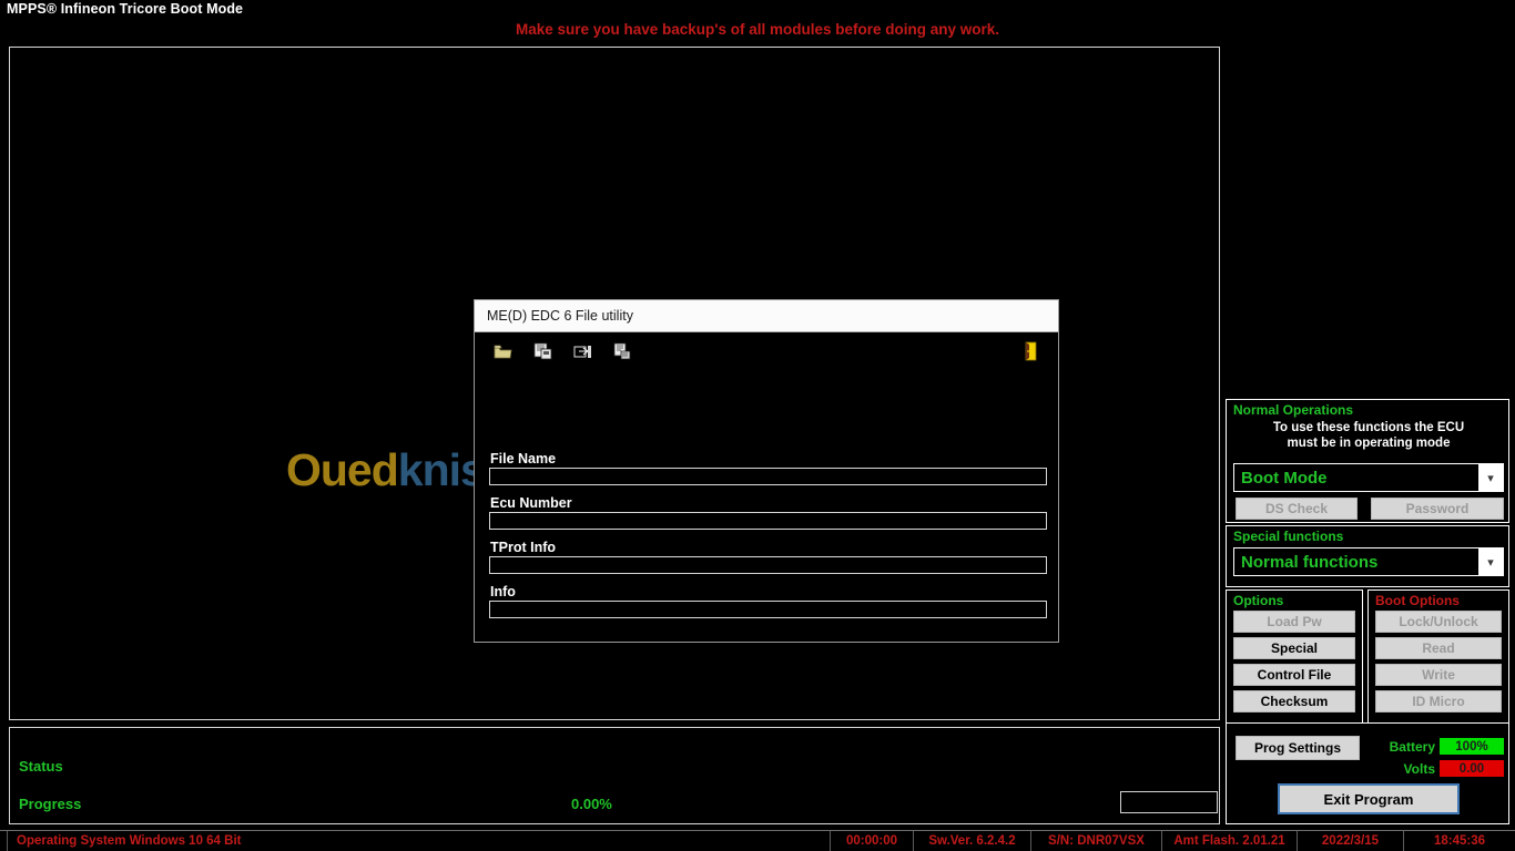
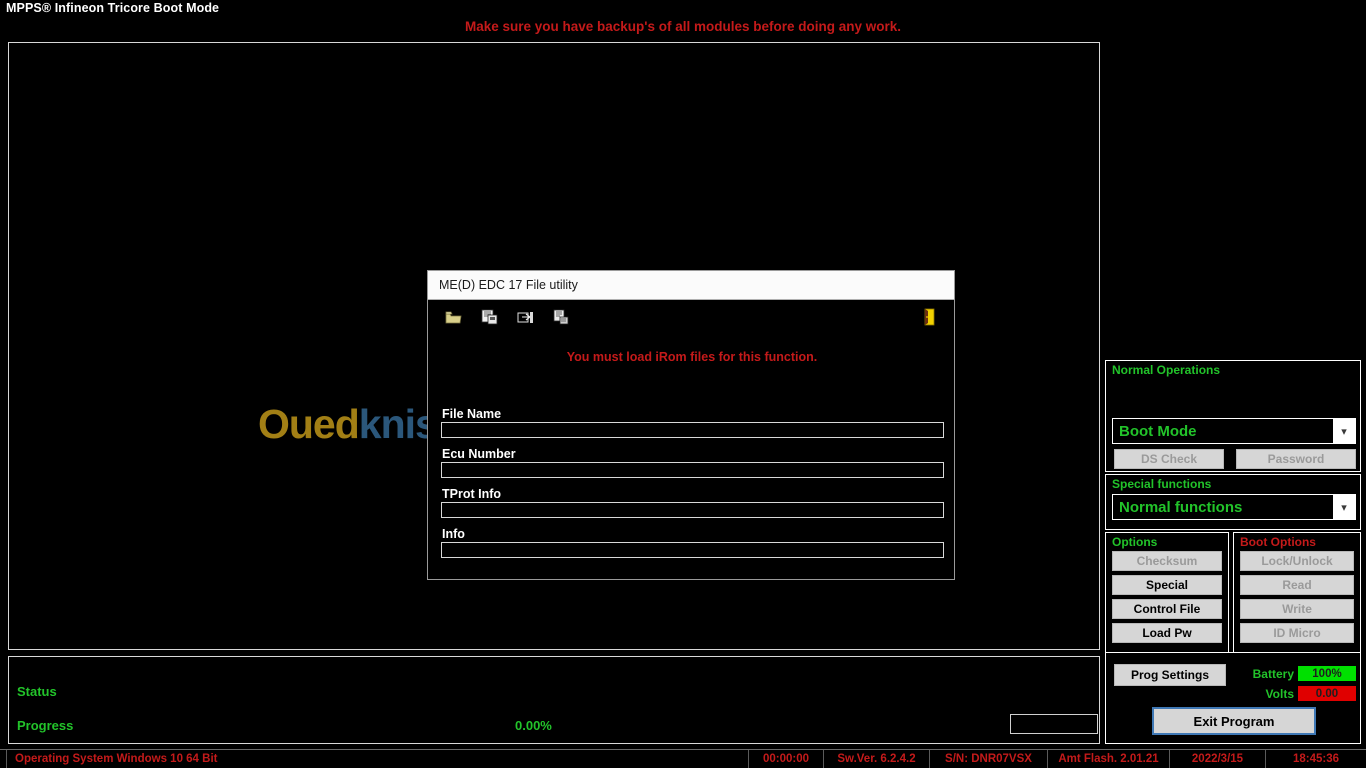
  MPPS® Infineon Tricore Boot Mode
  Make sure you have backup's of all modules before doing any work.
- ME(D) EDC 6 File utility
+ ME(D) EDC 17 File utility
+ You must load iRom files for this function.
  File Name
  Ecu Number
  TProt Info
  Info
  Status
  Progress
  0.00%
  Normal Operations
- To use these functions the ECU
- must be in operating mode
  Boot Mode
  ▾
  DS Check
  Password
  Special functions
  Normal functions
  ▾
  Options
- Load Pw
+ Checksum
  Special
  Control File
- Checksum
+ Load Pw
  Boot Options
  Lock/Unlock
  Read
  Write
  ID Micro
  Prog Settings
  Battery
  100%
  Volts
  0.00
  Exit Program
  Operating System Windows 10 64 Bit
  00:00:00
  Sw.Ver. 6.2.4.2
  S/N: DNR07VSX
  Amt Flash. 2.01.21
  2022/3/15
  18:45:36
